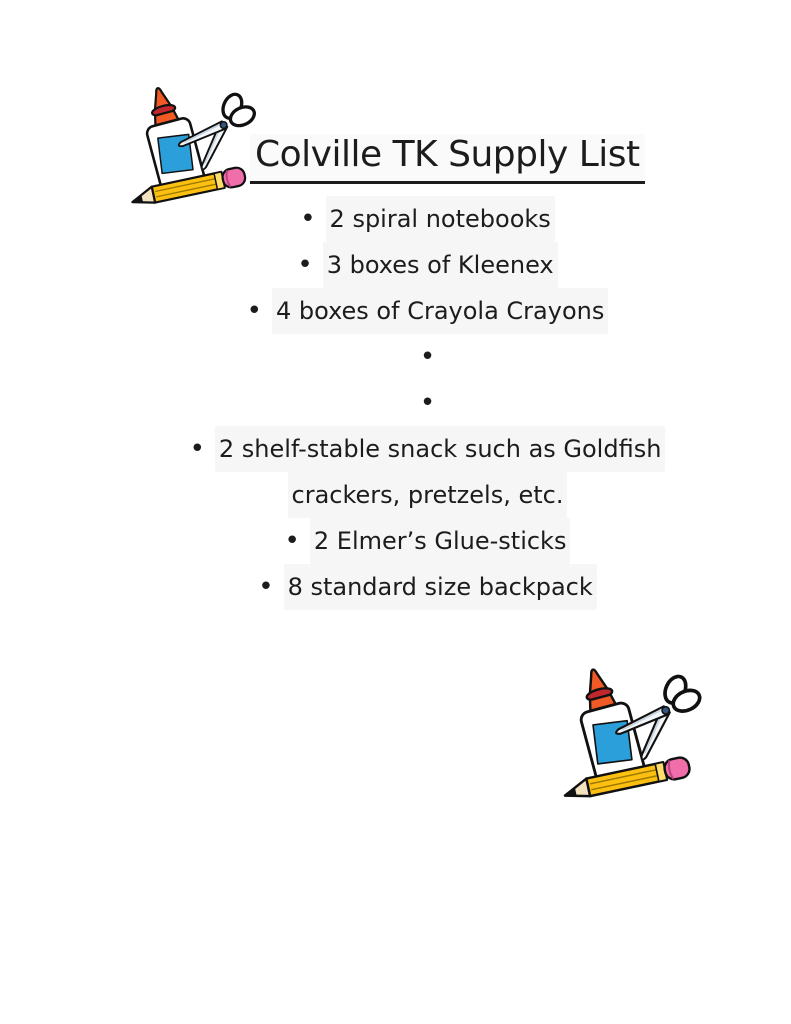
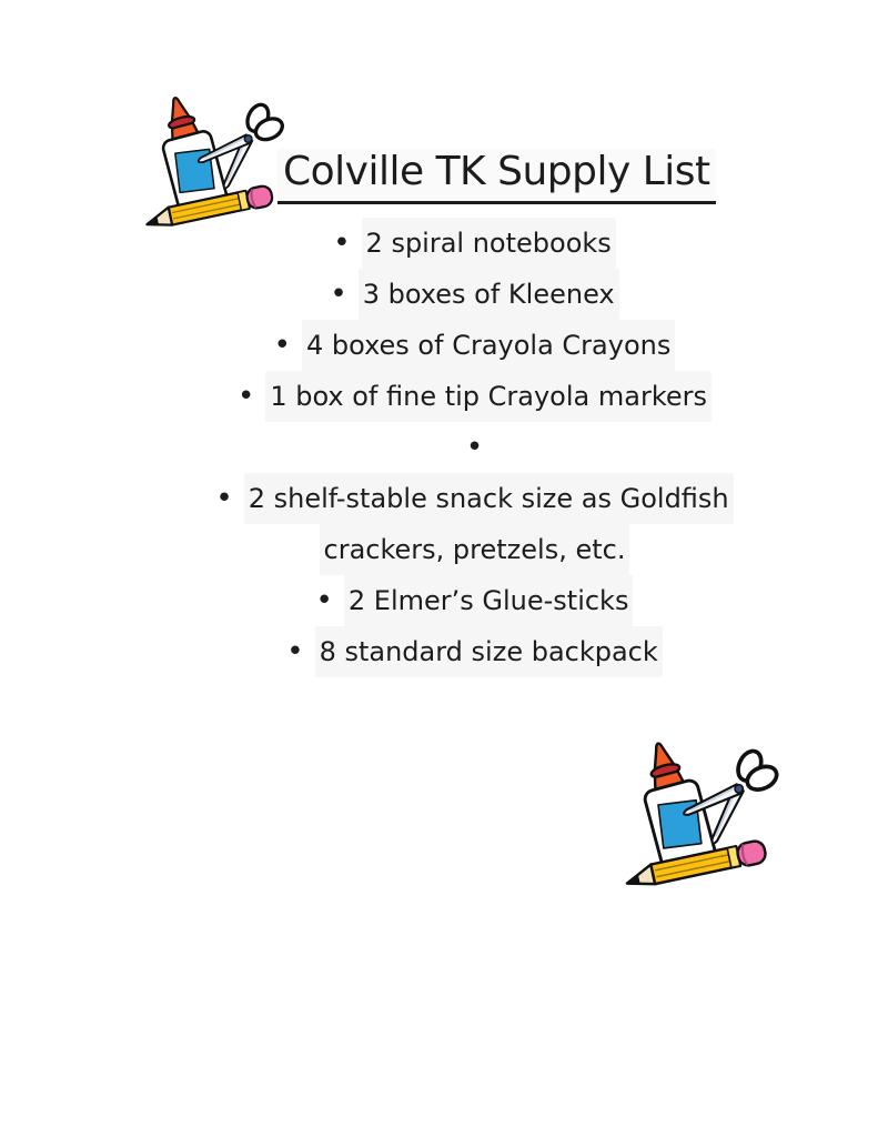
  Colville TK Supply List
  •
  2 spiral notebooks
  •
  3 boxes of Kleenex
  •
  4 boxes of Crayola Crayons
  •
+ 1 box of fine tip Crayola markers
  •
  •
- 2 shelf-stable snack such as Goldfish
+ 2 shelf-stable snack size as Goldfish
  crackers, pretzels, etc.
  •
  2 Elmer’s Glue-sticks
  •
  8 standard size backpack
